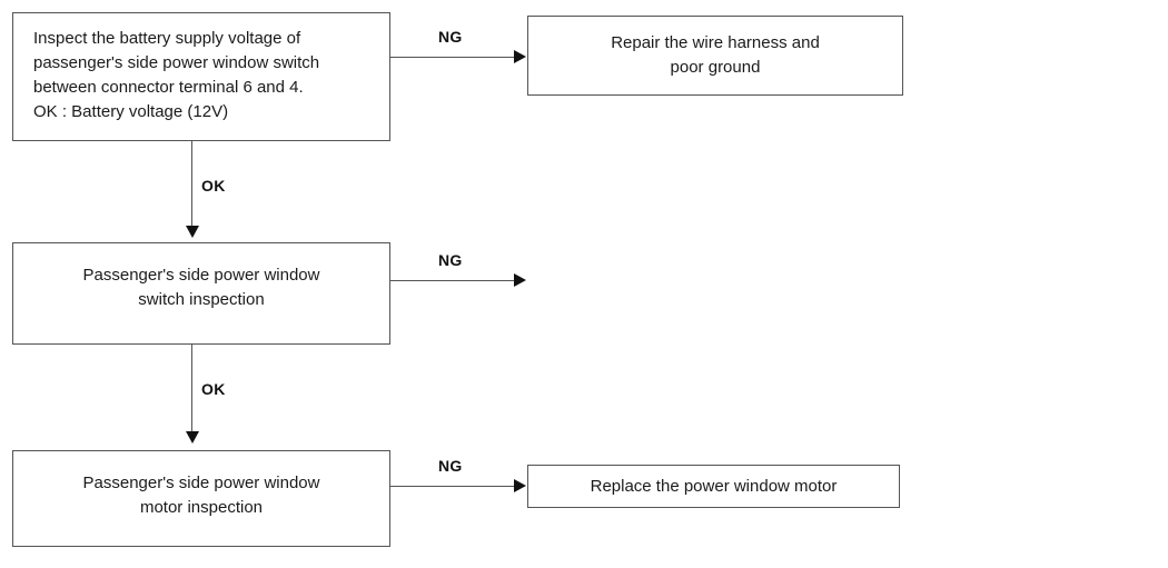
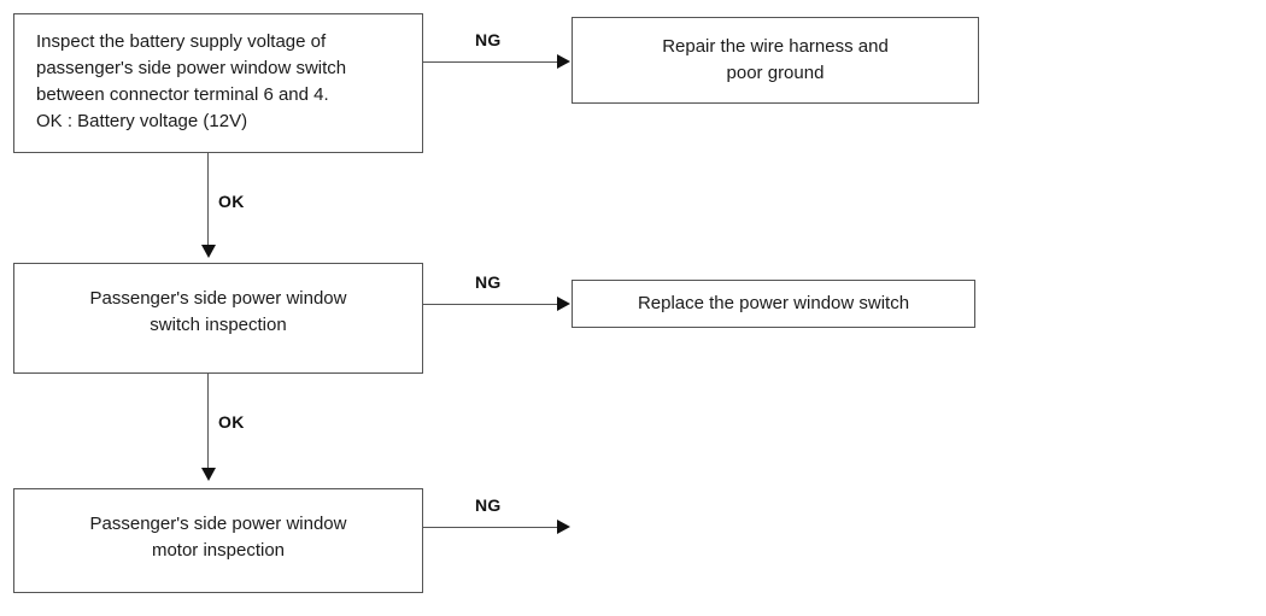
  Inspect the battery supply voltage of
  passenger's side power window switch
  between connector terminal 6 and 4.
  OK : Battery voltage (12V)
  NG
  Repair the wire harness and
  poor ground
  OK
  Passenger's side power window
  switch inspection
  NG
+ Replace the power window switch
  OK
  Passenger's side power window
  motor inspection
  NG
- Replace the power window motor
